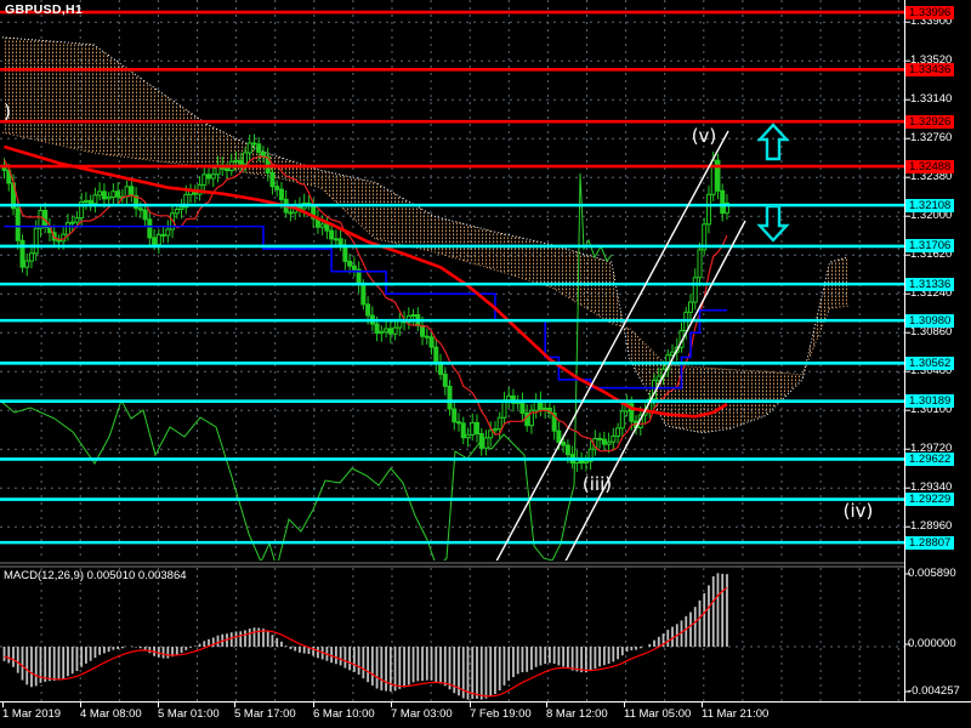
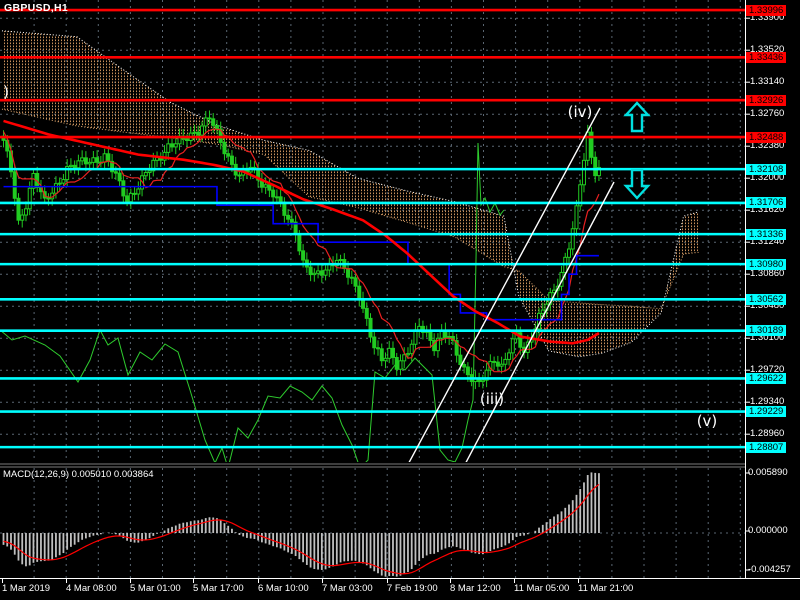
  GBPUSD,H1
  MACD(12,26,9) 0.005010 0.003864
  1.33900
  1.33520
  1.33140
  1.32760
  1.32380
  1.32000
  1.31620
  1.31240
  1.30860
  1.30480
  1.30100
  1.29720
  1.29340
  1.28960
  1.33996
  1.33436
  1.32926
  1.32488
  1.32108
  1.31706
  1.31336
  1.30980
  1.30562
  1.30189
  1.29622
  1.29229
  1.28807
  0.005890
  0.000000
  -0.004257
  1 Mar 2019
  4 Mar 08:00
  5 Mar 01:00
  5 Mar 17:00
  6 Mar 10:00
  7 Mar 03:00
  7 Feb 19:00
  8 Mar 12:00
  11 Mar 05:00
  11 Mar 21:00
- (v)
+ (iv)
  (iii)
- (iv)
+ (v)
  )
